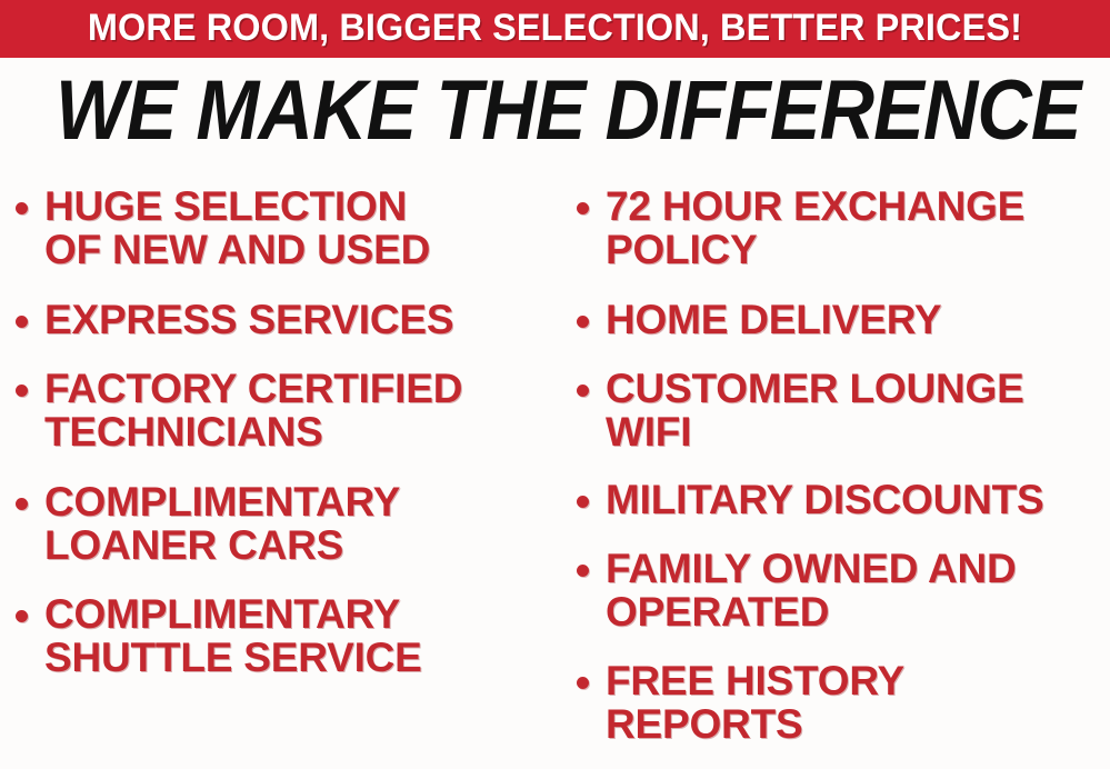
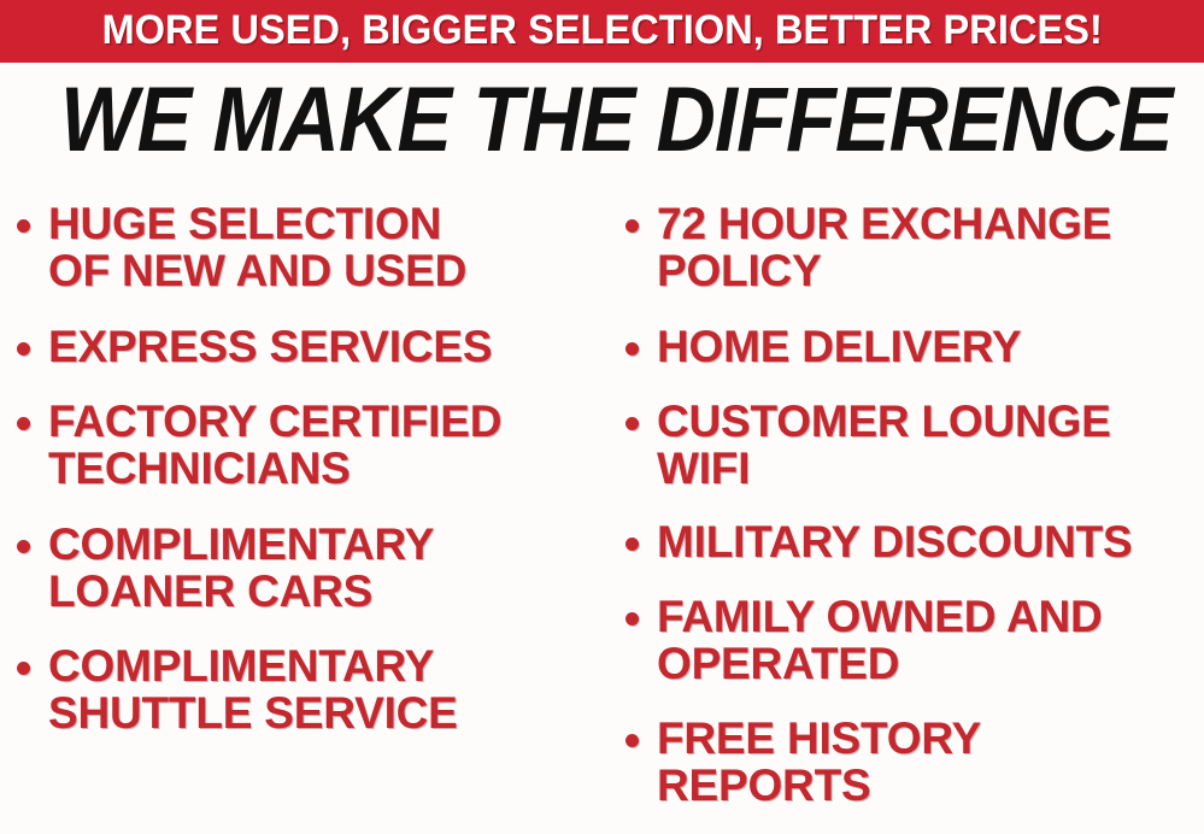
- MORE ROOM, BIGGER SELECTION, BETTER PRICES!
+ MORE USED, BIGGER SELECTION, BETTER PRICES!
  WE MAKE THE DIFFERENCE
  HUGE SELECTION
  OF NEW AND USED
  EXPRESS SERVICES
  FACTORY CERTIFIED
  TECHNICIANS
  COMPLIMENTARY
  LOANER CARS
  COMPLIMENTARY
  SHUTTLE SERVICE
  72 HOUR EXCHANGE
  POLICY
  HOME DELIVERY
  CUSTOMER LOUNGE
  WIFI
  MILITARY DISCOUNTS
  FAMILY OWNED AND
  OPERATED
  FREE HISTORY
  REPORTS
